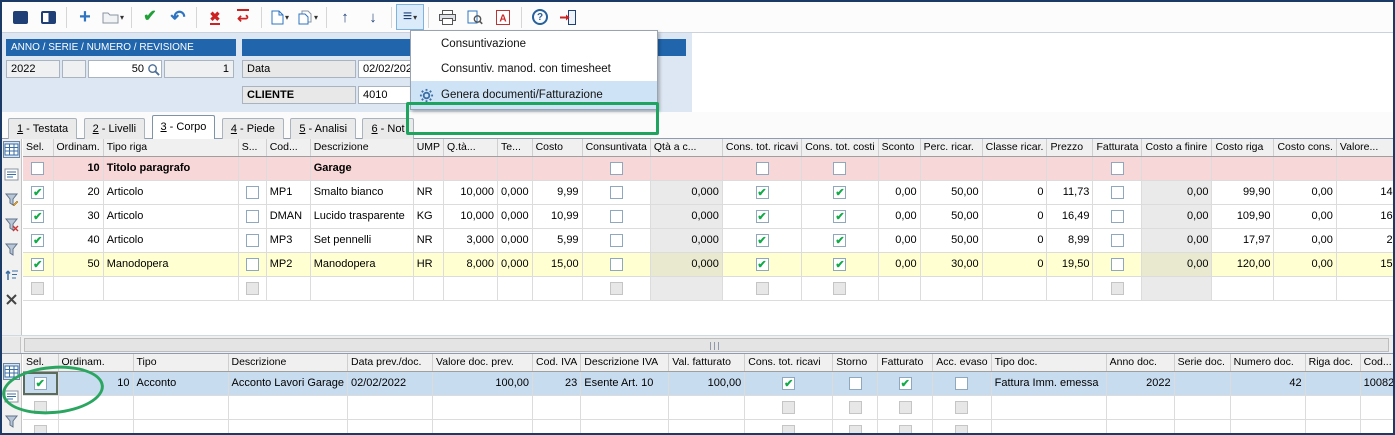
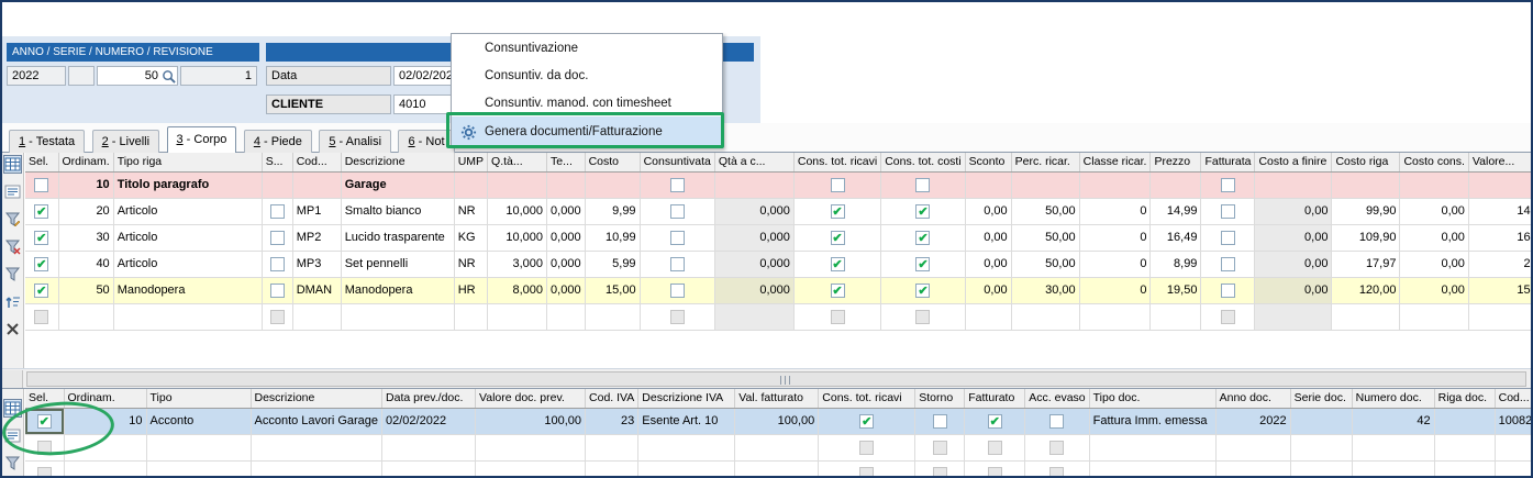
- A
  ANNO / SERIE / NUMERO / REVISIONE
  2022
  50
  1
  Data
  02/02/202
  CLIENTE
  4010
  1 - Testata 2 - Livelli 3 - Corpo 4 - Piede 5 - Analisi 6 - Not
  Sel.	Ordinam.	Tipo riga	S...	Cod...	Descrizione	UMP	Q.tà...	Te...	Costo	Consuntivata	Qtà a c...	Cons. tot. ricavi	Cons. tot. costi	Sconto	Perc. ricar.	Classe ricar.	Prezzo	Fatturata	Costo a finire	Costo riga	Costo cons.	Valore...
  	10	Titolo paragrafo			Garage
- 	20	Articolo		MP1	Smalto bianco	NR	10,000	0,000	9,99		0,000			0,00	50,00	0	11,73		0,00	99,90	0,00	14
+ 	20	Articolo		MP1	Smalto bianco	NR	10,000	0,000	9,99		0,000			0,00	50,00	0	14,99		0,00	99,90	0,00	14
- 	30	Articolo		DMAN	Lucido trasparente	KG	10,000	0,000	10,99		0,000			0,00	50,00	0	16,49		0,00	109,90	0,00	16
+ 	30	Articolo		MP2	Lucido trasparente	KG	10,000	0,000	10,99		0,000			0,00	50,00	0	16,49		0,00	109,90	0,00	16
  	40	Articolo		MP3	Set pennelli	NR	3,000	0,000	5,99		0,000			0,00	50,00	0	8,99		0,00	17,97	0,00	2
- 	50	Manodopera		MP2	Manodopera	HR	8,000	0,000	15,00		0,000			0,00	30,00	0	19,50		0,00	120,00	0,00	15
+ 	50	Manodopera		DMAN	Manodopera	HR	8,000	0,000	15,00		0,000			0,00	30,00	0	19,50		0,00	120,00	0,00	15
  Sel.	Ordinam.	Tipo	Descrizione	Data prev./doc.	Valore doc. prev.	Cod. IVA	Descrizione IVA	Val. fatturato	Cons. tot. ricavi	Storno	Fatturato	Acc. evaso	Tipo doc.	Anno doc.	Serie doc.	Numero doc.	Riga doc.	Cod...
  	10	Acconto	Acconto Lavori Garage	02/02/2022	100,00	23	Esente Art. 10	100,00					Fattura Imm. emessa	2022		42		10082
  Consuntivazione
+ Consuntiv. da doc.
  Consuntiv. manod. con timesheet
  Genera documenti/Fatturazione
